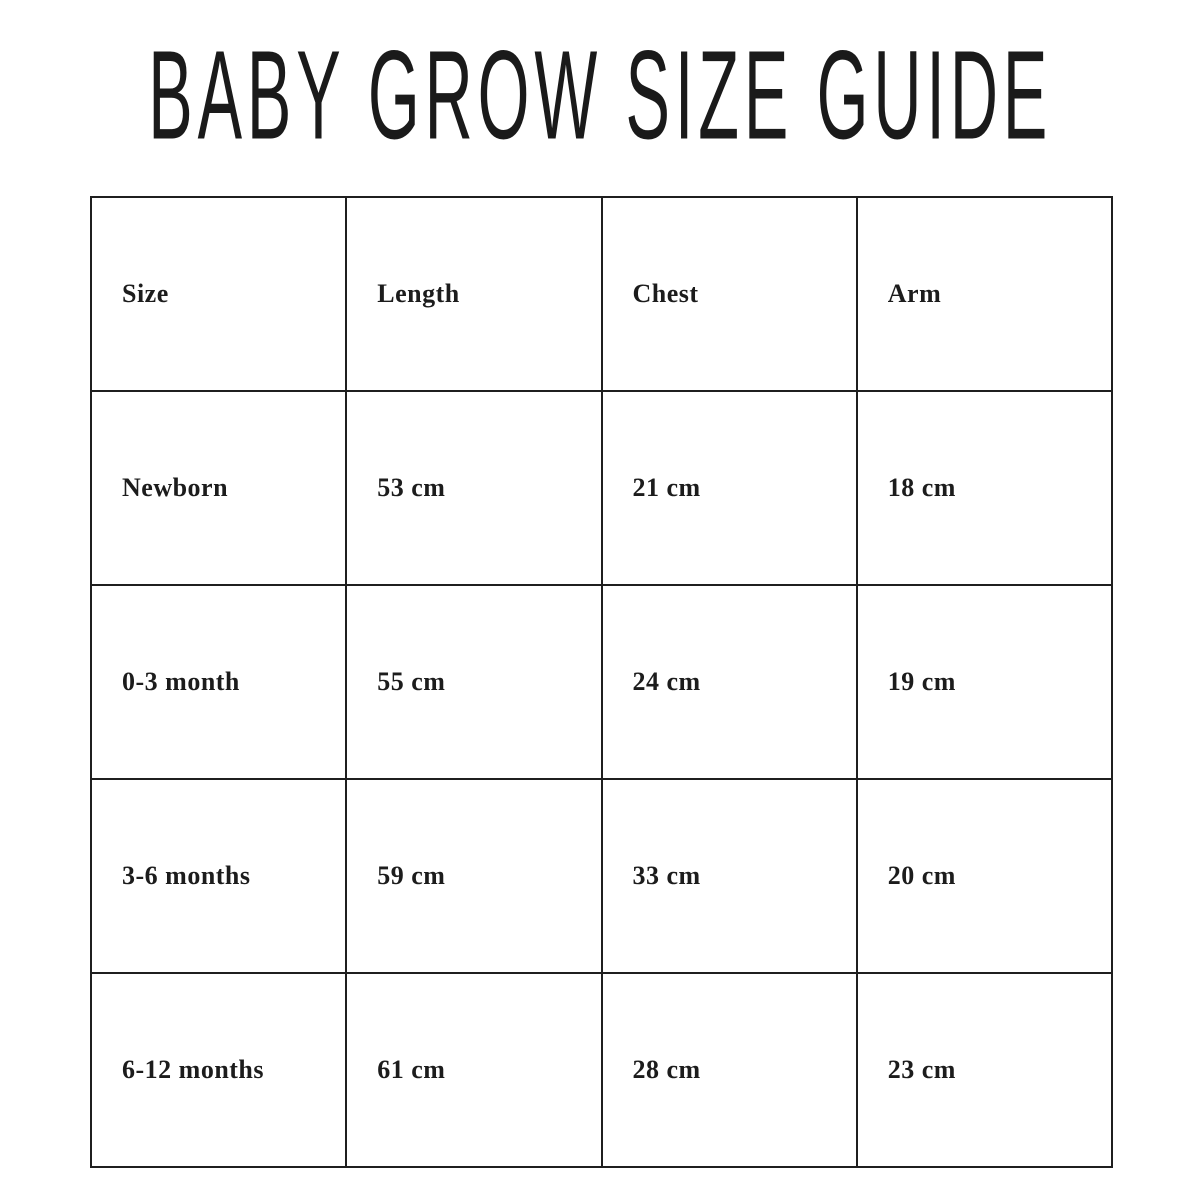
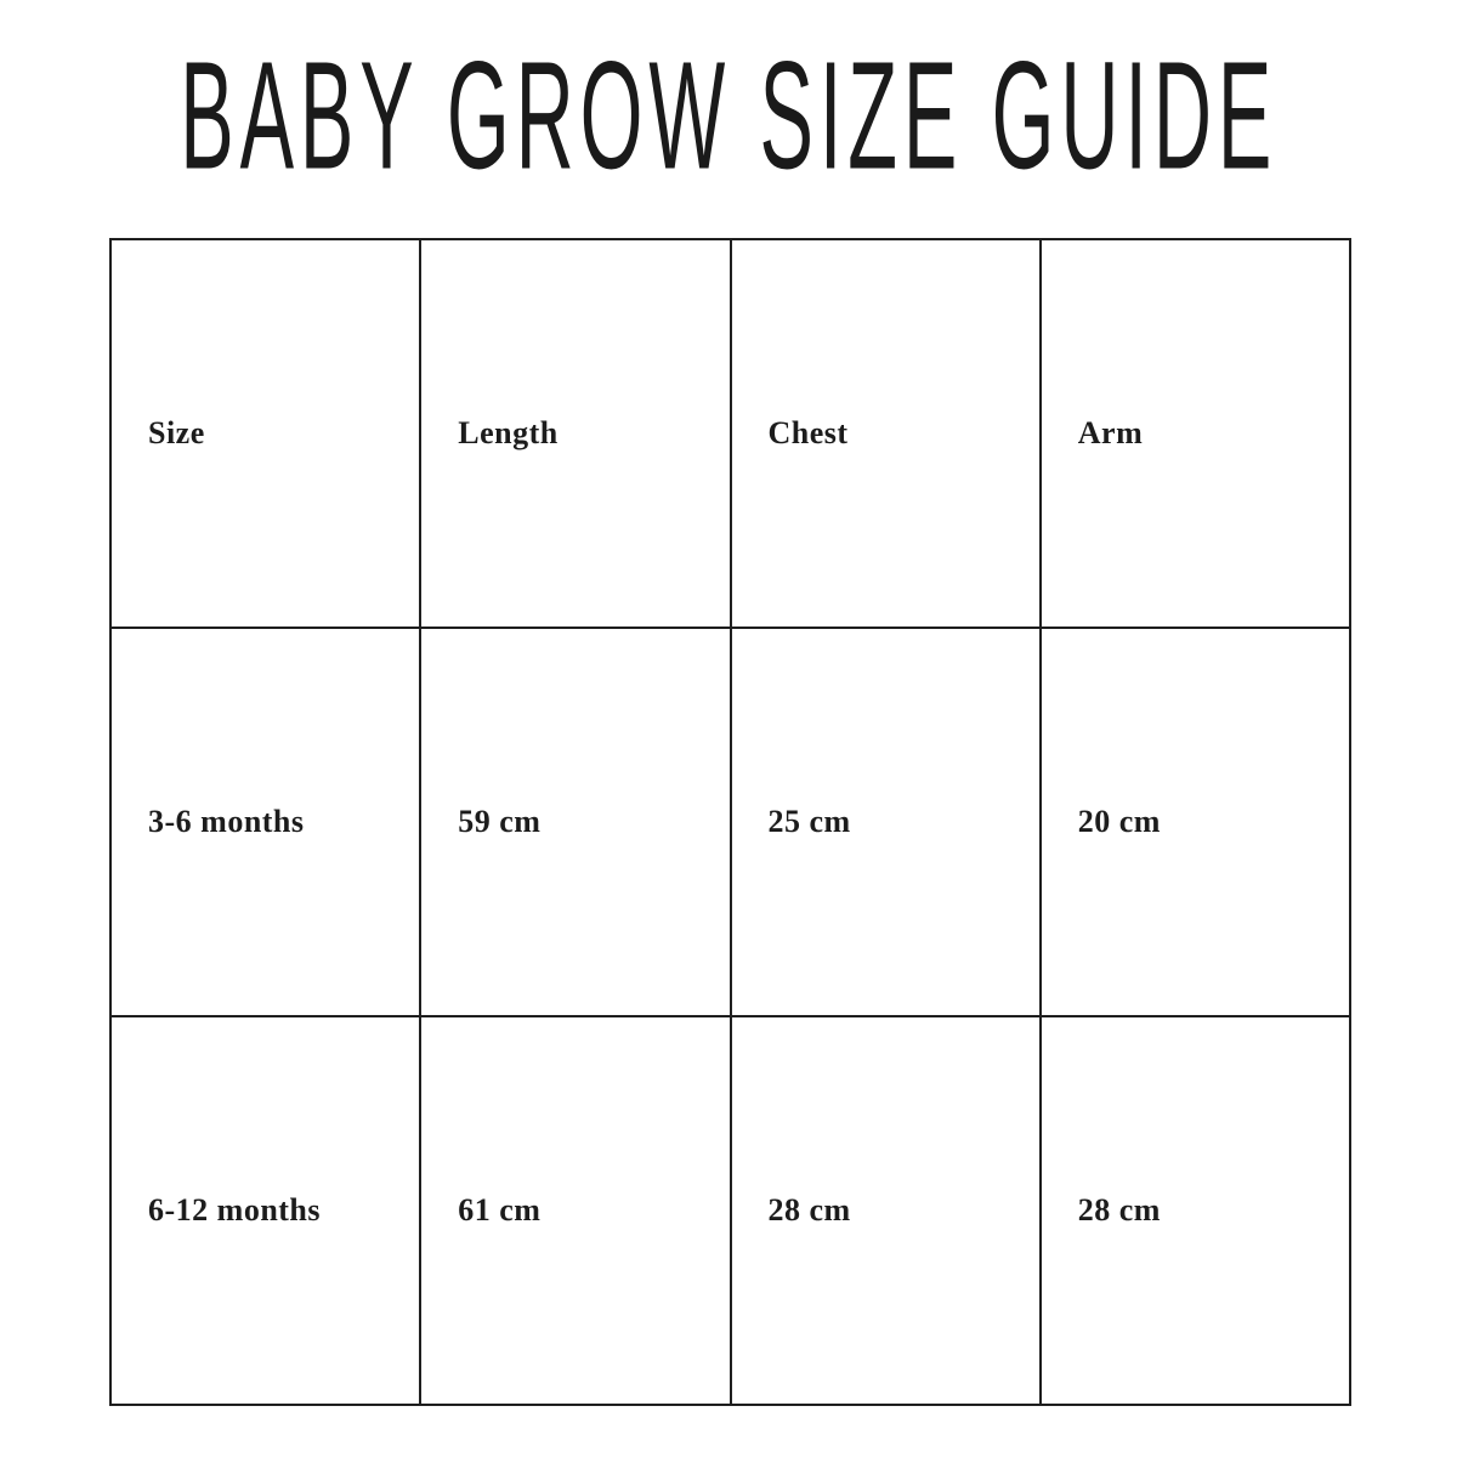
  BABY GROW SIZE GUIDE
  Size	Length	Chest	Arm
- Newborn	53 cm	21 cm	18 cm
- 0-3 month	55 cm	24 cm	19 cm
- 3-6 months	59 cm	33 cm	20 cm
+ 3-6 months	59 cm	25 cm	20 cm
- 6-12 months	61 cm	28 cm	23 cm
+ 6-12 months	61 cm	28 cm	28 cm
